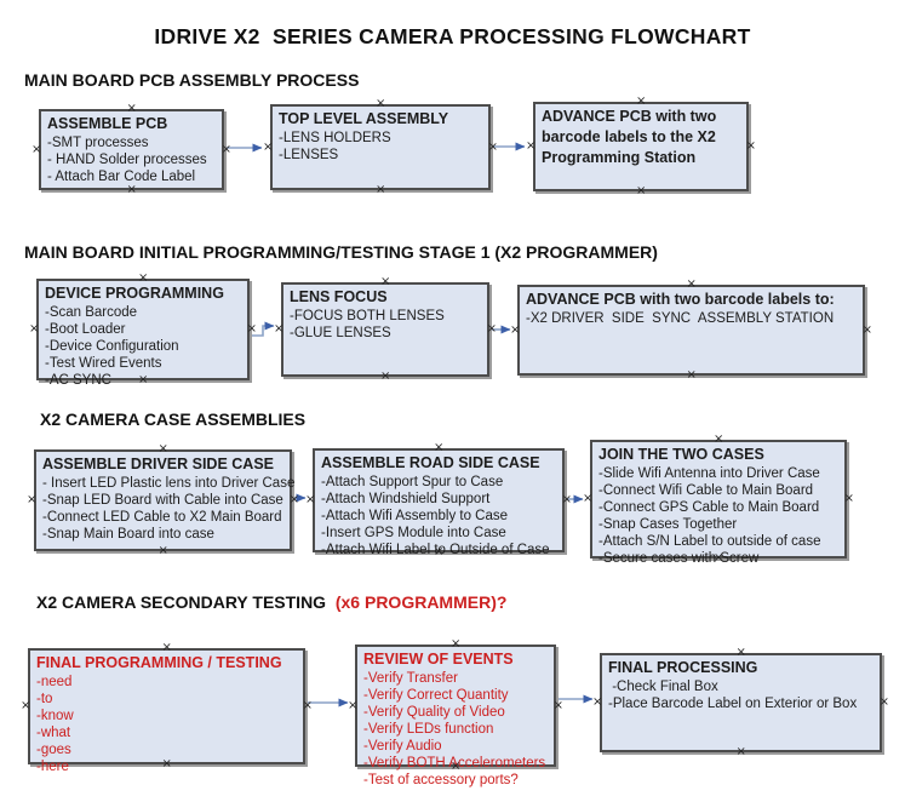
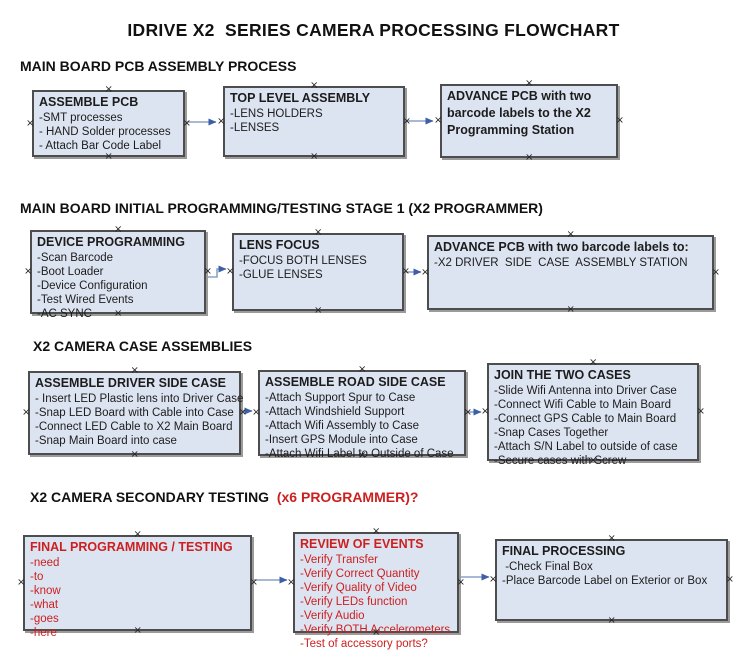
  IDRIVE X2 SERIES CAMERA PROCESSING FLOWCHART
  MAIN BOARD PCB ASSEMBLY PROCESS
  MAIN BOARD INITIAL PROGRAMMING/TESTING STAGE 1 (X2 PROGRAMMER)
  X2 CAMERA CASE ASSEMBLIES
  X2 CAMERA SECONDARY TESTING (x6 PROGRAMMER)?
  ×
  ×
  ×
  ×
  ASSEMBLE PCB
  -SMT processes
  - HAND Solder processes
  - Attach Bar Code Label
  ×
  ×
  ×
  ×
  TOP LEVEL ASSEMBLY
  -LENS HOLDERS
  -LENSES
  ×
  ×
  ×
  ×
  ADVANCE PCB with two barcode labels to the X2 Programming Station
  ×
  ×
  ×
  ×
  DEVICE PROGRAMMING
  -Scan Barcode
  -Boot Loader
  -Device Configuration
  -Test Wired Events
  -AC SYNC
  ×
  ×
  ×
  ×
  LENS FOCUS
  -FOCUS BOTH LENSES
  -GLUE LENSES
  ×
  ×
  ×
  ×
  ADVANCE PCB with two barcode labels to:
- -X2 DRIVER SIDE SYNC ASSEMBLY STATION
+ -X2 DRIVER SIDE CASE ASSEMBLY STATION
  ×
  ×
  ×
  ×
  ASSEMBLE DRIVER SIDE CASE
  - Insert LED Plastic lens into Driver Case
  -Snap LED Board with Cable into Case
  -Connect LED Cable to X2 Main Board
  -Snap Main Board into case
  ×
  ×
  ×
  ×
  ASSEMBLE ROAD SIDE CASE
  -Attach Support Spur to Case
  -Attach Windshield Support
  -Attach Wifi Assembly to Case
  -Insert GPS Module into Case
  -Attach Wifi Label to Outside of Case
  ×
  ×
  ×
  ×
  JOIN THE TWO CASES
  -Slide Wifi Antenna into Driver Case
  -Connect Wifi Cable to Main Board
  -Connect GPS Cable to Main Board
  -Snap Cases Together
  -Attach S/N Label to outside of case
  -Secure cases with Screw
  ×
  ×
  ×
  ×
  FINAL PROGRAMMING / TESTING
  -need
  -to
  -know
  -what
  -goes
  -here
  ×
  ×
  ×
  ×
  REVIEW OF EVENTS
  -Verify Transfer
  -Verify Correct Quantity
  -Verify Quality of Video
  -Verify LEDs function
  -Verify Audio
  -Verify BOTH Accelerometers
  -Test of accessory ports?
  ×
  ×
  ×
  ×
  FINAL PROCESSING
  -Check Final Box
  -Place Barcode Label on Exterior or Box
